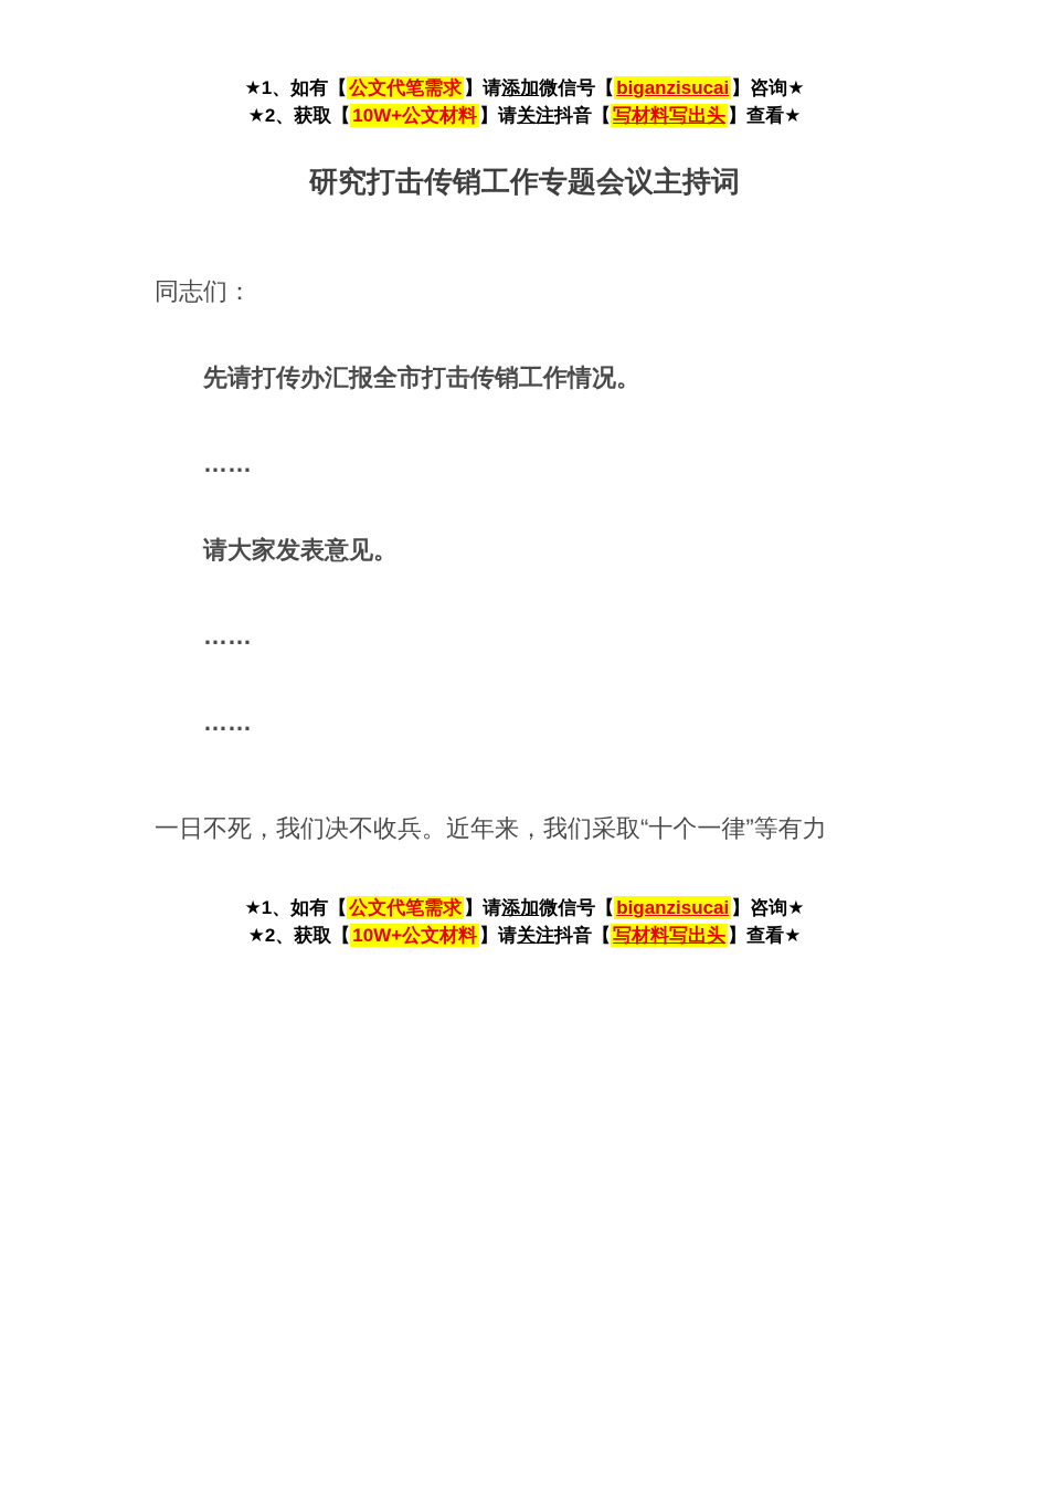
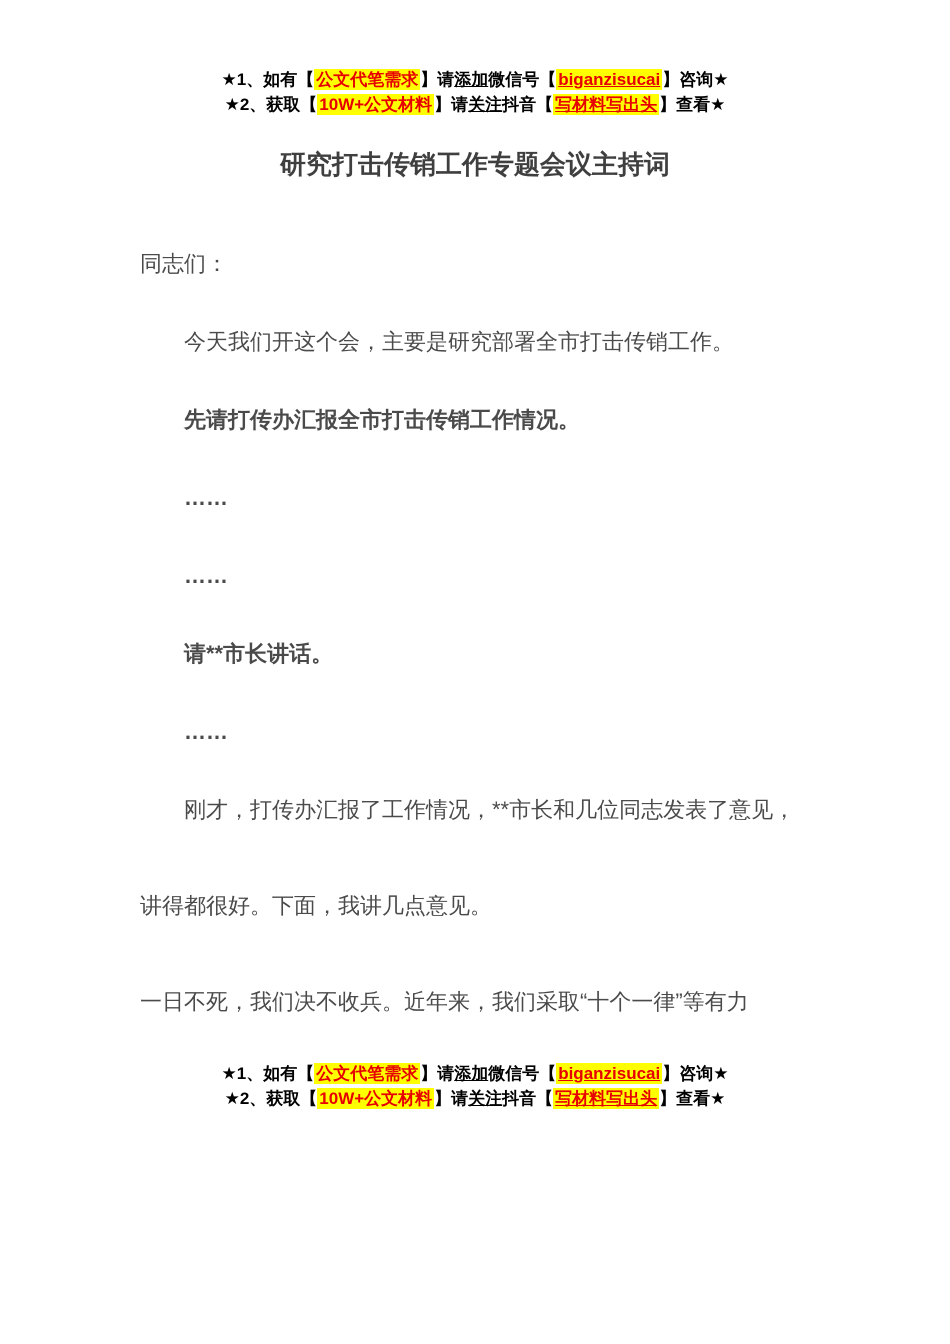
  ★1、如有【公文代笔需求】请添加微信号【biganzisucai】咨询★
  ★2、获取【10W+公文材料】请关注抖音【写材料写出头】查看★
  研究打击传销工作专题会议主持词
  同志们：
+ 今天我们开这个会，主要是研究部署全市打击传销工作。
  先请打传办汇报全市打击传销工作情况。
  ……
- 请大家发表意见。
  ……
+ 请**市长讲话。
  ……
+ 刚才，打传办汇报了工作情况，**市长和几位同志发表了意见，
+ 讲得都很好。下面，我讲几点意见。
  一日不死，我们决不收兵。近年来，我们采取“十个一律”等有力
  ★1、如有【公文代笔需求】请添加微信号【biganzisucai】咨询★
  ★2、获取【10W+公文材料】请关注抖音【写材料写出头】查看★
